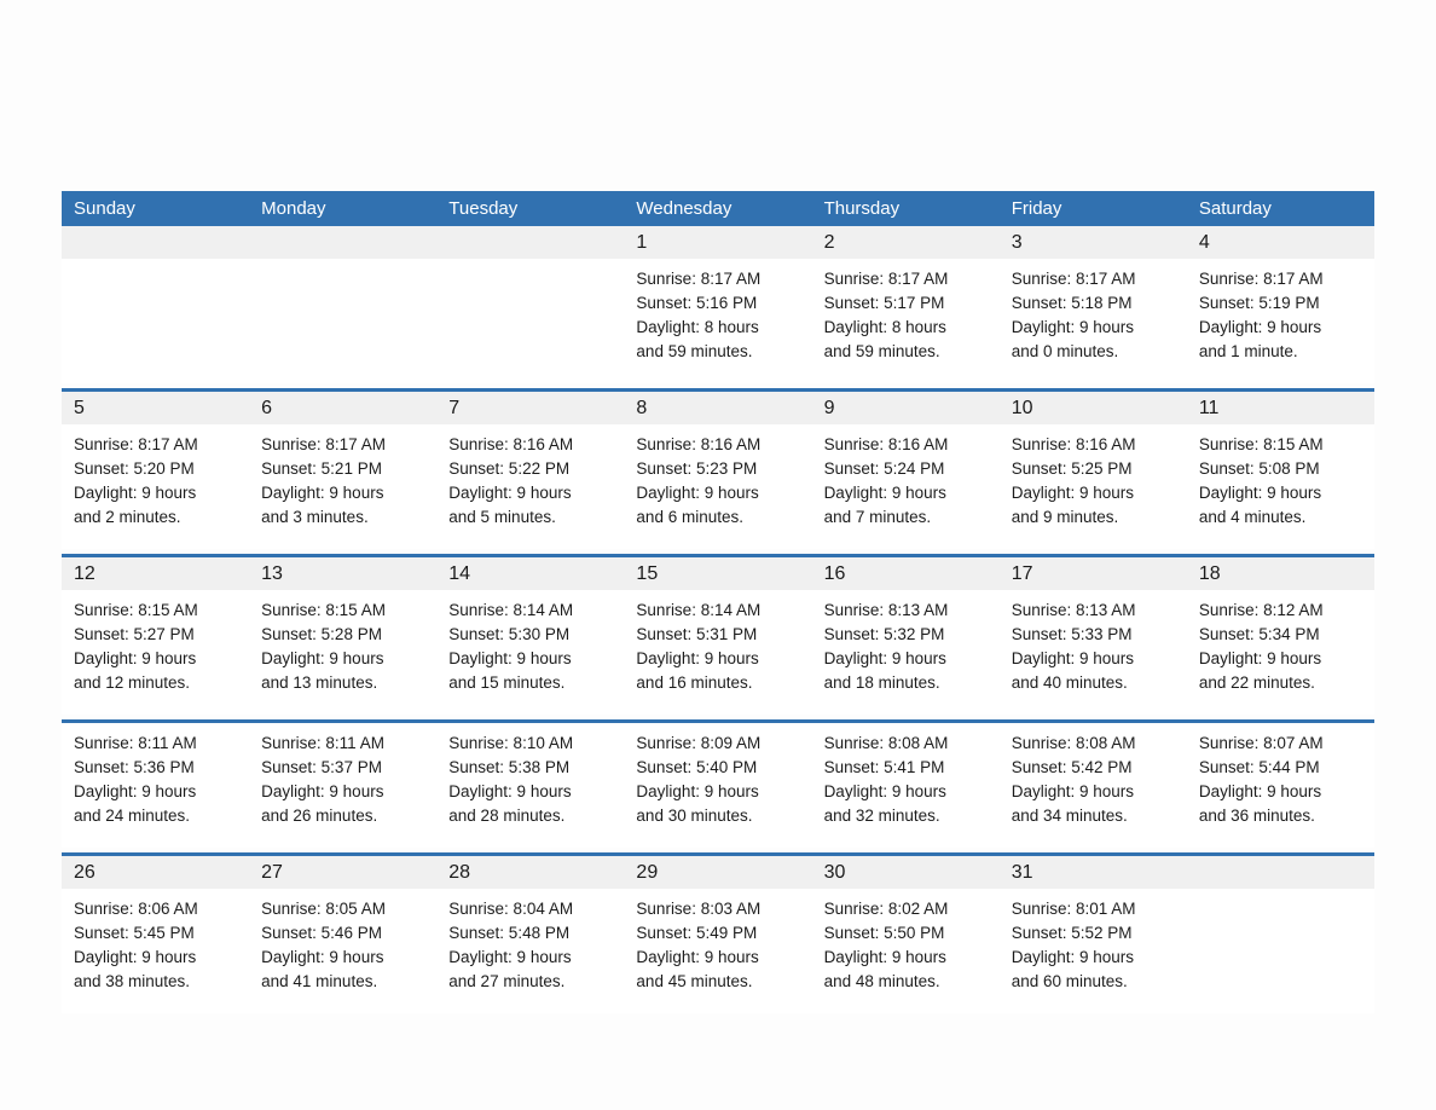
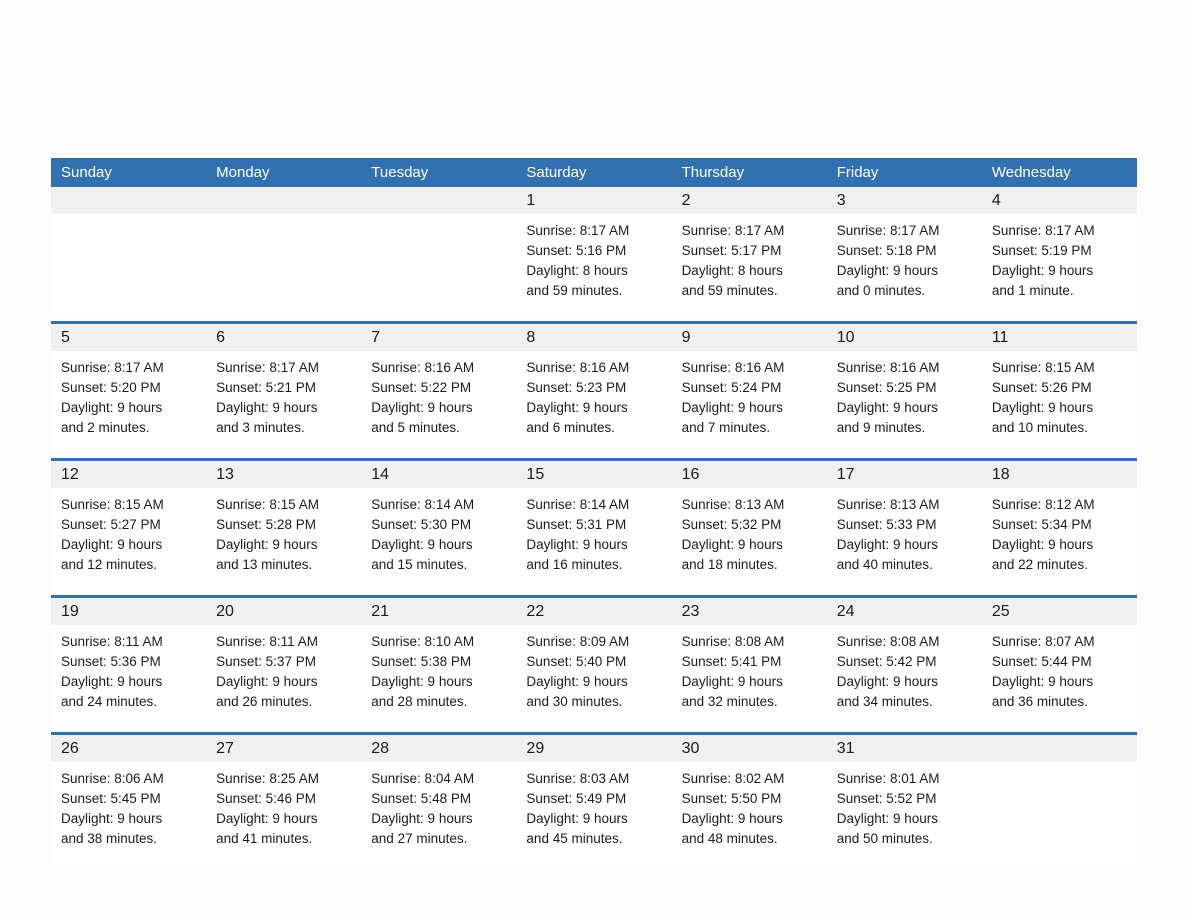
  Sunday
  Monday
  Tuesday
- Wednesday
+ Saturday
  Thursday
  Friday
- Saturday
+ Wednesday
  1
  2
  3
  4
  Sunrise: 8:17 AM
  Sunset: 5:16 PM
  Daylight: 8 hours
  and 59 minutes.
  Sunrise: 8:17 AM
  Sunset: 5:17 PM
  Daylight: 8 hours
  and 59 minutes.
  Sunrise: 8:17 AM
  Sunset: 5:18 PM
  Daylight: 9 hours
  and 0 minutes.
  Sunrise: 8:17 AM
  Sunset: 5:19 PM
  Daylight: 9 hours
  and 1 minute.
  5
  6
  7
  8
  9
  10
  11
  Sunrise: 8:17 AM
  Sunset: 5:20 PM
  Daylight: 9 hours
  and 2 minutes.
  Sunrise: 8:17 AM
  Sunset: 5:21 PM
  Daylight: 9 hours
  and 3 minutes.
  Sunrise: 8:16 AM
  Sunset: 5:22 PM
  Daylight: 9 hours
  and 5 minutes.
  Sunrise: 8:16 AM
  Sunset: 5:23 PM
  Daylight: 9 hours
  and 6 minutes.
  Sunrise: 8:16 AM
  Sunset: 5:24 PM
  Daylight: 9 hours
  and 7 minutes.
  Sunrise: 8:16 AM
  Sunset: 5:25 PM
  Daylight: 9 hours
  and 9 minutes.
  Sunrise: 8:15 AM
- Sunset: 5:08 PM
+ Sunset: 5:26 PM
  Daylight: 9 hours
- and 4 minutes.
+ and 10 minutes.
  12
  13
  14
  15
  16
  17
  18
  Sunrise: 8:15 AM
  Sunset: 5:27 PM
  Daylight: 9 hours
  and 12 minutes.
  Sunrise: 8:15 AM
  Sunset: 5:28 PM
  Daylight: 9 hours
  and 13 minutes.
  Sunrise: 8:14 AM
  Sunset: 5:30 PM
  Daylight: 9 hours
  and 15 minutes.
  Sunrise: 8:14 AM
  Sunset: 5:31 PM
  Daylight: 9 hours
  and 16 minutes.
  Sunrise: 8:13 AM
  Sunset: 5:32 PM
  Daylight: 9 hours
  and 18 minutes.
  Sunrise: 8:13 AM
  Sunset: 5:33 PM
  Daylight: 9 hours
  and 40 minutes.
  Sunrise: 8:12 AM
  Sunset: 5:34 PM
  Daylight: 9 hours
  and 22 minutes.
+ 19
+ 20
+ 21
+ 22
+ 23
+ 24
+ 25
  Sunrise: 8:11 AM
  Sunset: 5:36 PM
  Daylight: 9 hours
  and 24 minutes.
  Sunrise: 8:11 AM
  Sunset: 5:37 PM
  Daylight: 9 hours
  and 26 minutes.
  Sunrise: 8:10 AM
  Sunset: 5:38 PM
  Daylight: 9 hours
  and 28 minutes.
  Sunrise: 8:09 AM
  Sunset: 5:40 PM
  Daylight: 9 hours
  and 30 minutes.
  Sunrise: 8:08 AM
  Sunset: 5:41 PM
  Daylight: 9 hours
  and 32 minutes.
  Sunrise: 8:08 AM
  Sunset: 5:42 PM
  Daylight: 9 hours
  and 34 minutes.
  Sunrise: 8:07 AM
  Sunset: 5:44 PM
  Daylight: 9 hours
  and 36 minutes.
  26
  27
  28
  29
  30
  31
  Sunrise: 8:06 AM
  Sunset: 5:45 PM
  Daylight: 9 hours
  and 38 minutes.
- Sunrise: 8:05 AM
+ Sunrise: 8:25 AM
  Sunset: 5:46 PM
  Daylight: 9 hours
  and 41 minutes.
  Sunrise: 8:04 AM
  Sunset: 5:48 PM
  Daylight: 9 hours
  and 27 minutes.
  Sunrise: 8:03 AM
  Sunset: 5:49 PM
  Daylight: 9 hours
  and 45 minutes.
  Sunrise: 8:02 AM
  Sunset: 5:50 PM
  Daylight: 9 hours
  and 48 minutes.
  Sunrise: 8:01 AM
  Sunset: 5:52 PM
  Daylight: 9 hours
- and 60 minutes.
+ and 50 minutes.
